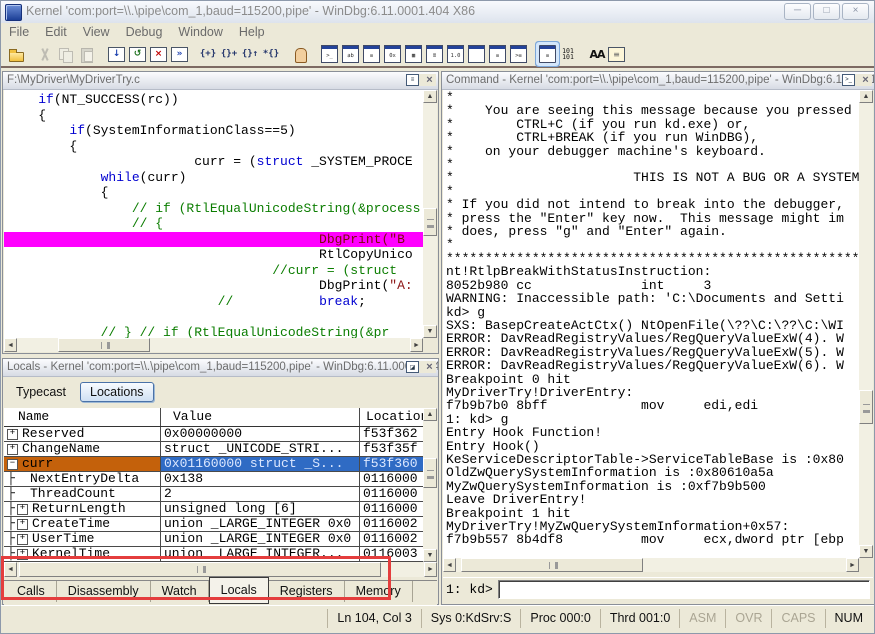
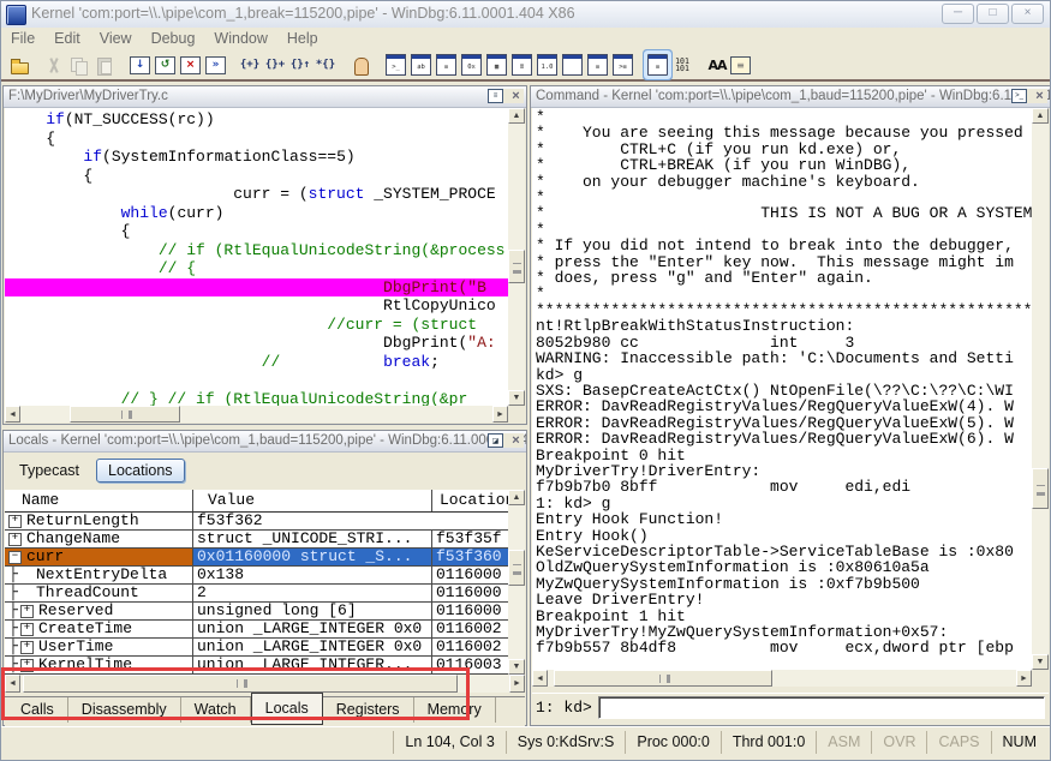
- Kernel 'com:port=\\.\pipe\com_1,baud=115200,pipe' - WinDbg:6.11.0001.404 X86
+ Kernel 'com:port=\\.\pipe\com_1,break=115200,pipe' - WinDbg:6.11.0001.404 X86
  ─
  □
  ×
  File
  Edit
  View
  Debug
  Window
  Help
  ↓
  ↺
  ×
  »
  {+}
  {}+
  {}↑
  *{}
  101
  101
  AA
  ≡
  F:\MyDriver\MyDriverTry.c
  ×
  if(NT_SUCCESS(rc))
  {
  if(SystemInformationClass==5)
  {
  curr = (struct _SYSTEM_PROCE
  while(curr)
  {
  // if (RtlEqualUnicodeString(&process
  // {
  DbgPrint("B
  RtlCopyUnico
  //curr = (struct
  DbgPrint("A:
  // break;
  // } // if (RtlEqualUnicodeString(&pr
  Command - Kernel 'com:port=\\.\pipe\com_1,baud=115200,pipe' - WinDbg:6.11
  ×
  *
  * You are seeing this message because you pressed
  * CTRL+C (if you run kd.exe) or,
  * CTRL+BREAK (if you run WinDBG),
  * on your debugger machine's keyboard.
  *
  * THIS IS NOT A BUG OR A SYSTEM
  *
  * If you did not intend to break into the debugger,
  * press the "Enter" key now. This message might im
  * does, press "g" and "Enter" again.
  *
  *****************************************************
  nt!RtlpBreakWithStatusInstruction:
  8052b980 cc int 3
  WARNING: Inaccessible path: 'C:\Documents and Setti
  kd> g
  SXS: BasepCreateActCtx() NtOpenFile(\??\C:\??\C:\WI
  ERROR: DavReadRegistryValues/RegQueryValueExW(4). W
  ERROR: DavReadRegistryValues/RegQueryValueExW(5). W
  ERROR: DavReadRegistryValues/RegQueryValueExW(6). W
  Breakpoint 0 hit
  MyDriverTry!DriverEntry:
  f7b9b7b0 8bff mov edi,edi
  1: kd> g
  Entry Hook Function!
  Entry Hook()
  KeServiceDescriptorTable->ServiceTableBase is :0x80
  OldZwQuerySystemInformation is :0x80610a5a
  MyZwQuerySystemInformation is :0xf7b9b500
  Leave DriverEntry!
  Breakpoint 1 hit
  MyDriverTry!MyZwQuerySystemInformation+0x57:
  f7b9b557 8b4df8 mov ecx,dword ptr [ebp
  1: kd>
  Locals - Kernel 'com:port=\\.\pipe\com_1,baud=115200,pipe' - WinDbg:6.11.004
  ×
  Typecast
  Locations
  Name
  Value
  Locatio
  +
- Reserved
+ ReturnLength
- 0x00000000
  f53f362
  +
  ChangeName
  struct _UNICODE_STRI...
  f53f35f
  −
  curr
  0x01160000 struct _S...
  f53f360
  ├
  NextEntryDelta
  0x138
  0116000
  ├
  ThreadCount
  2
  0116000
  ├
  +
- ReturnLength
+ Reserved
  unsigned long [6]
  0116000
  ├
  +
  CreateTime
  union _LARGE_INTEGER 0x0
  0116002
  ├
  +
  UserTime
  union _LARGE_INTEGER 0x0
  0116002
  ├
  +
  KernelTime
  union _LARGE_INTEGER...
  0116003
  Calls
  Disassembly
  Watch
  Locals
  Registers
  Memory
  Ln 104, Col 3
  Sys 0:KdSrv:S
  Proc 000:0
  Thrd 001:0
  ASM
  OVR
  CAPS
  NUM
